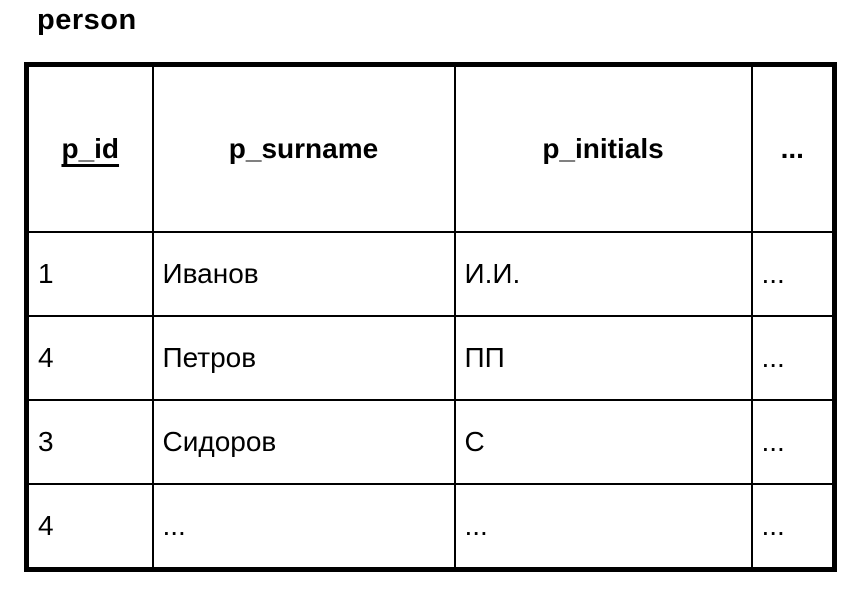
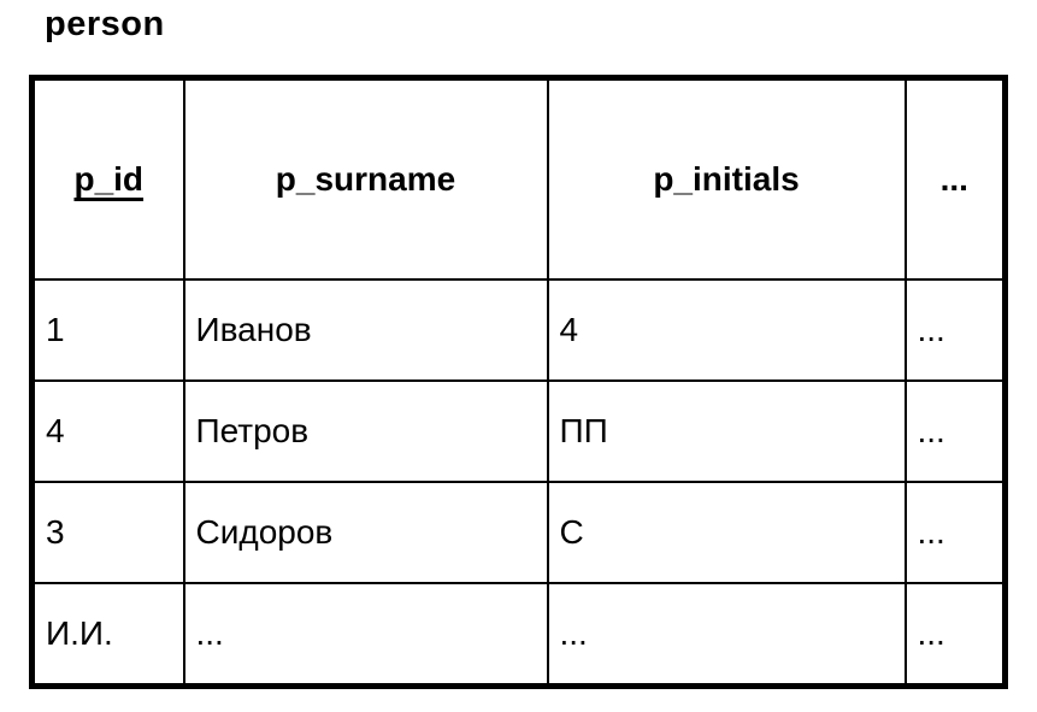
  person
  p_id	p_surname	p_initials	...
- 1	Иванов	И.И.	...
+ 1	Иванов	4	...
  4	Петров	ПП	...
  3	Сидоров	С	...
- 4	...	...	...
+ И.И.	...	...	...
